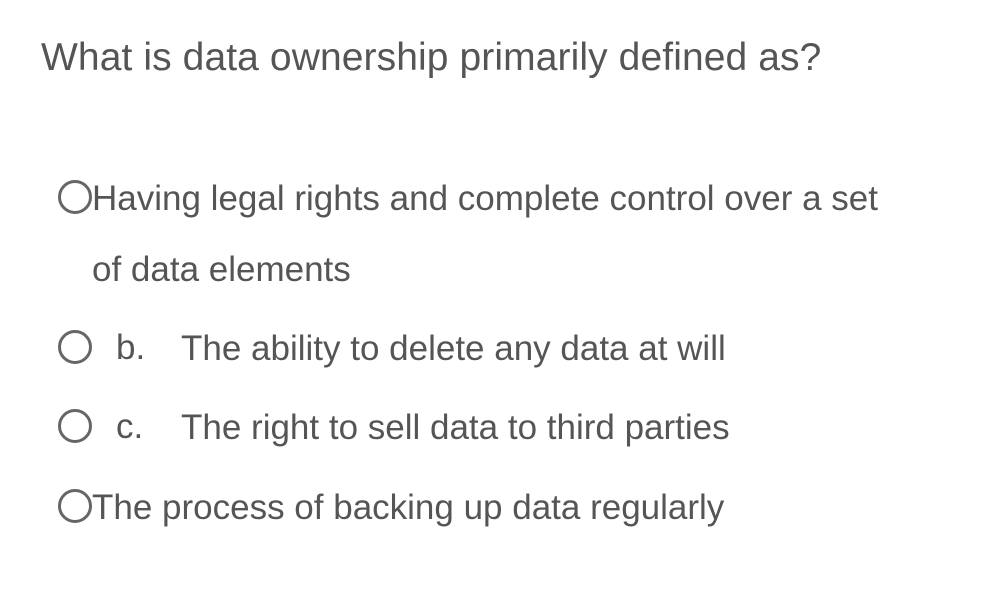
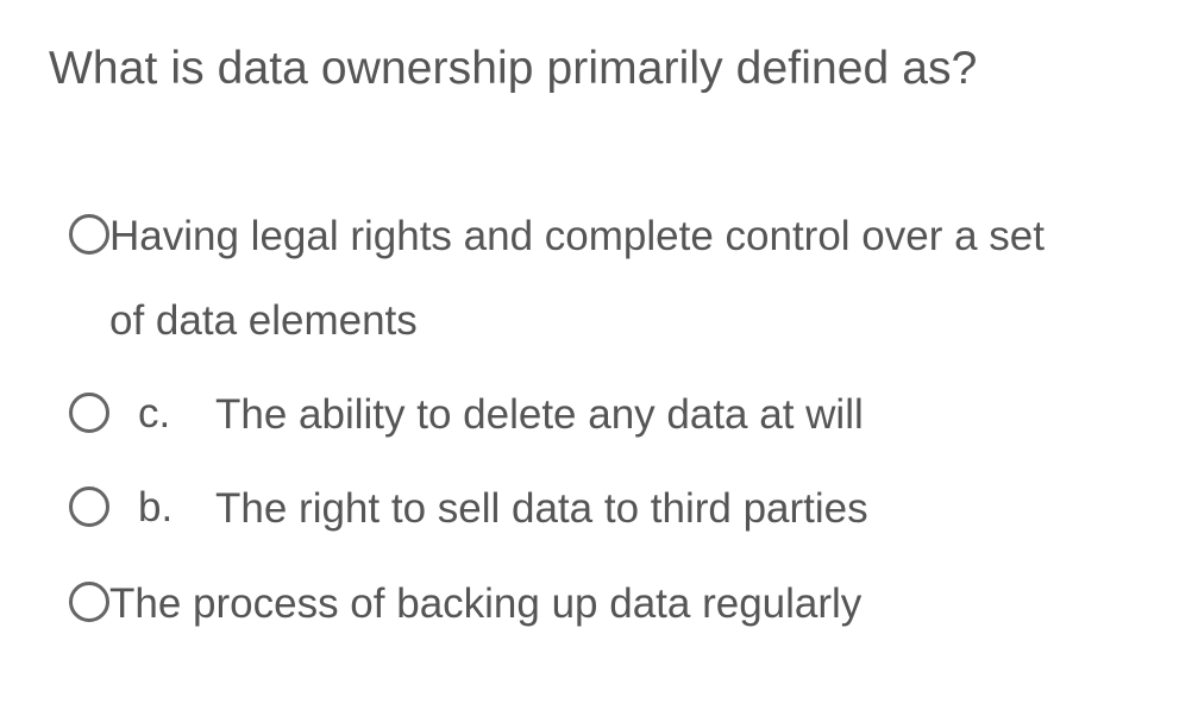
  What is data ownership primarily defined as?
  Having legal rights and complete control over a set of data elements
- b.
+ c.
  The ability to delete any data at will
- c.
+ b.
  The right to sell data to third parties
  The process of backing up data regularly
